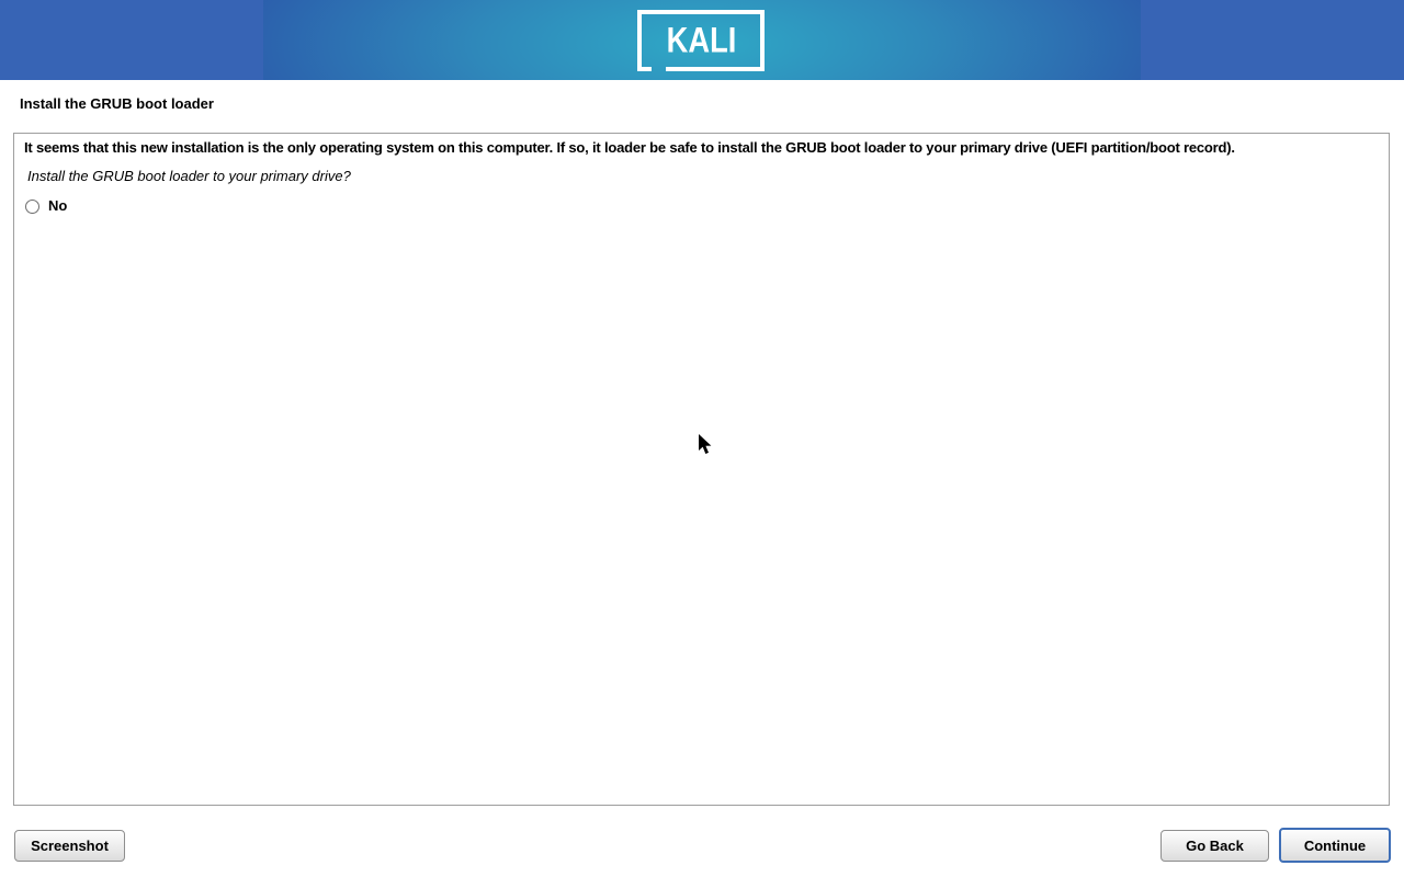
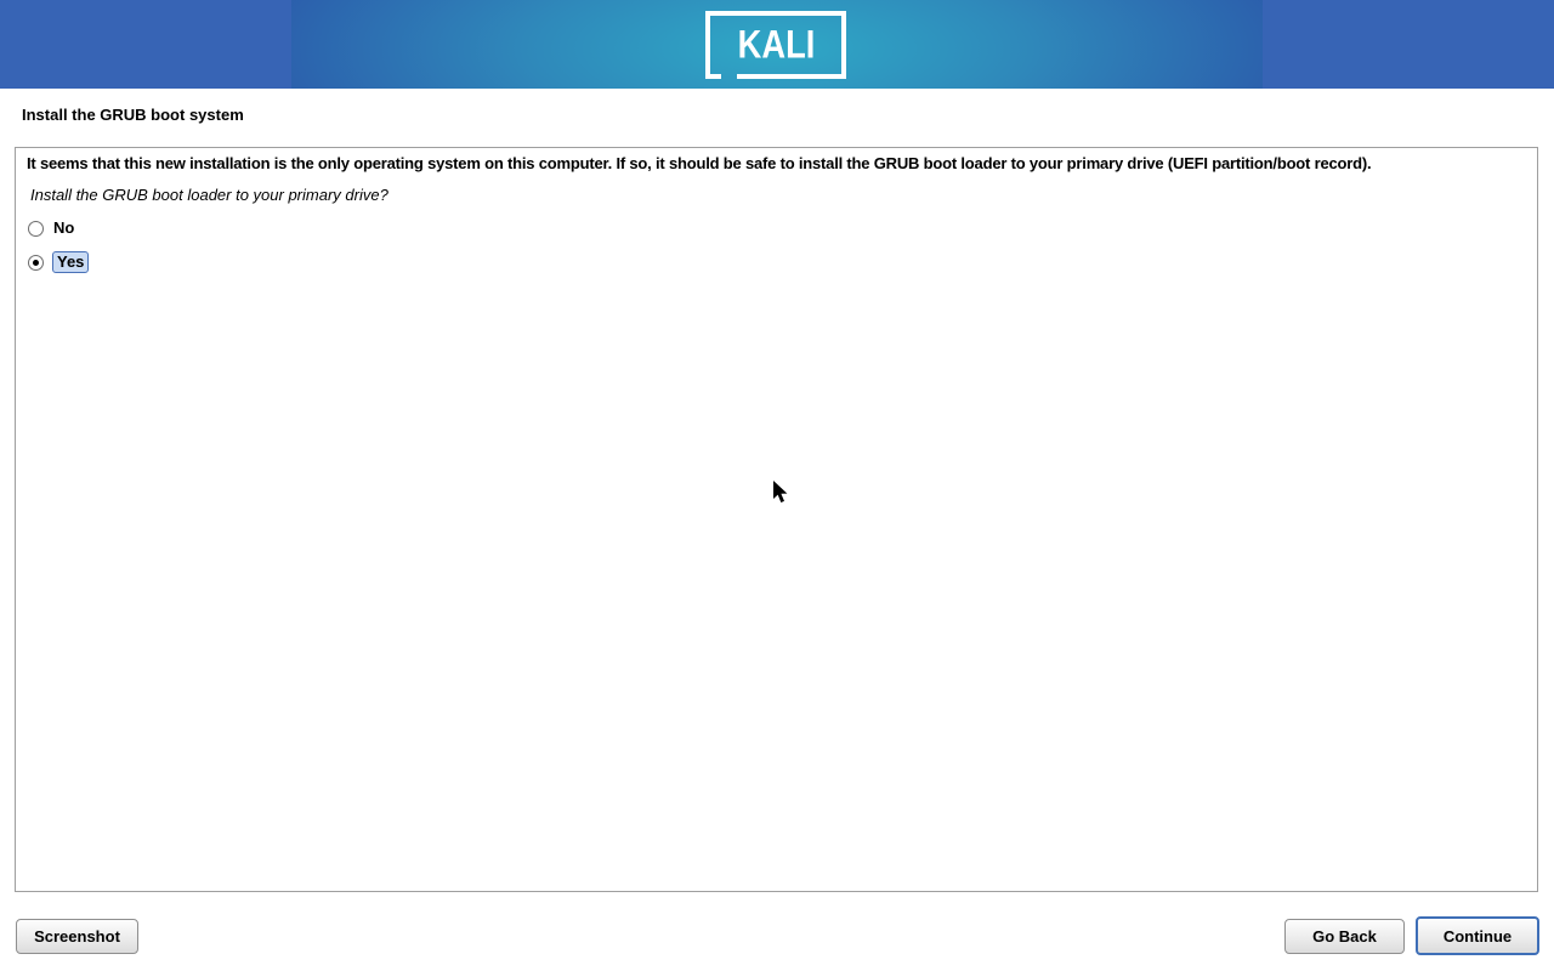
  KALI
- Install the GRUB boot loader
+ Install the GRUB boot system
- It seems that this new installation is the only operating system on this computer. If so, it loader be safe to install the GRUB boot loader to your primary drive (UEFI partition/boot record).
+ It seems that this new installation is the only operating system on this computer. If so, it should be safe to install the GRUB boot loader to your primary drive (UEFI partition/boot record).
  Install the GRUB boot loader to your primary drive?
  No
+ Yes
  Screenshot
  Go Back
  Continue
